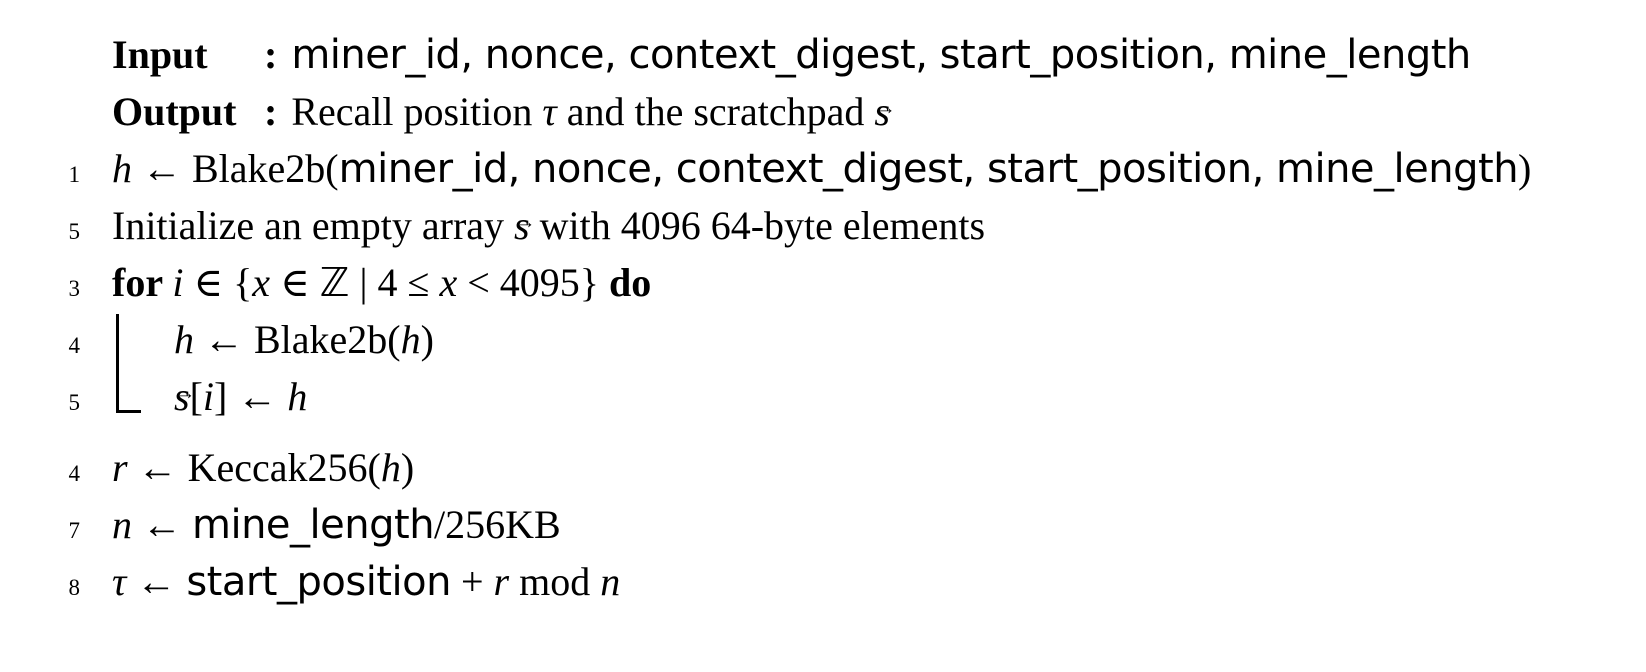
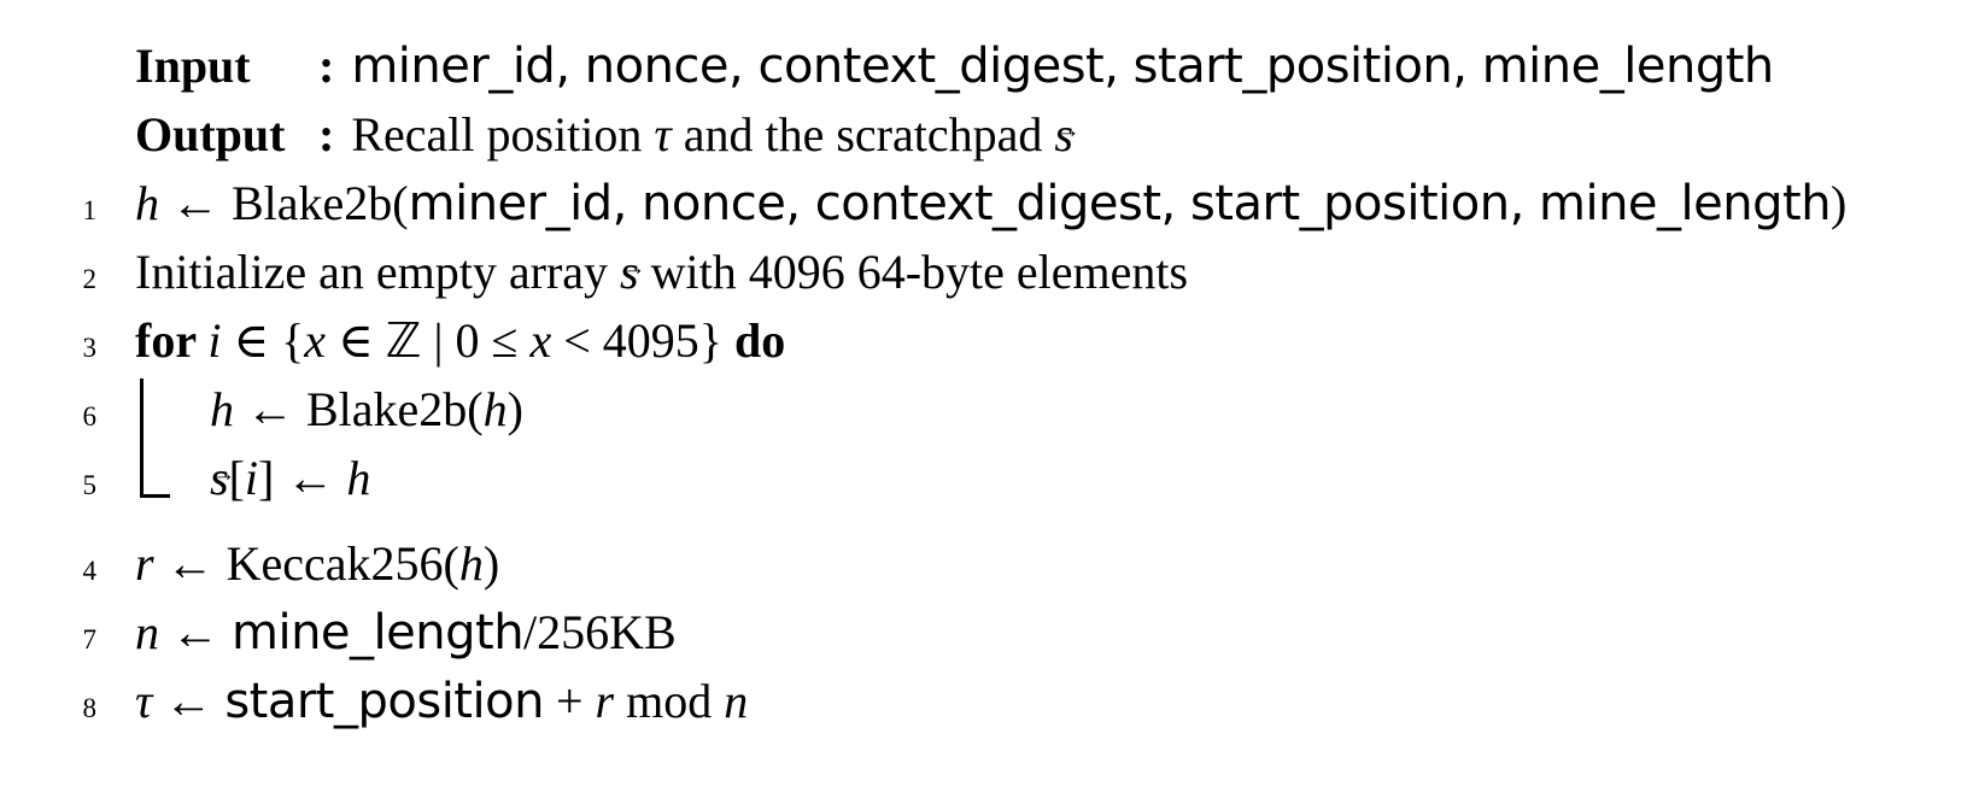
  Input : miner_id, nonce, context_digest, start_position, mine_length
  Output : Recall position τ and the scratchpad
  →
  s
  1 h ← Blake2b(miner_id, nonce, context_digest, start_position, mine_length)
- 5 Initialize an empty array
+ 2 Initialize an empty array
  →
  s with 4096 64-byte elements
- 3 for i ∈ {x ∈ ℤ | 4 ≤ x < 4095} do
+ 3 for i ∈ {x ∈ ℤ | 0 ≤ x < 4095} do
- 4 h ← Blake2b(h)
+ 6 h ← Blake2b(h)
  5
  →
  s[i] ← h
  4 r ← Keccak256(h)
  7 n ← mine_length/256KB
  8 τ ← start_position + r mod n
